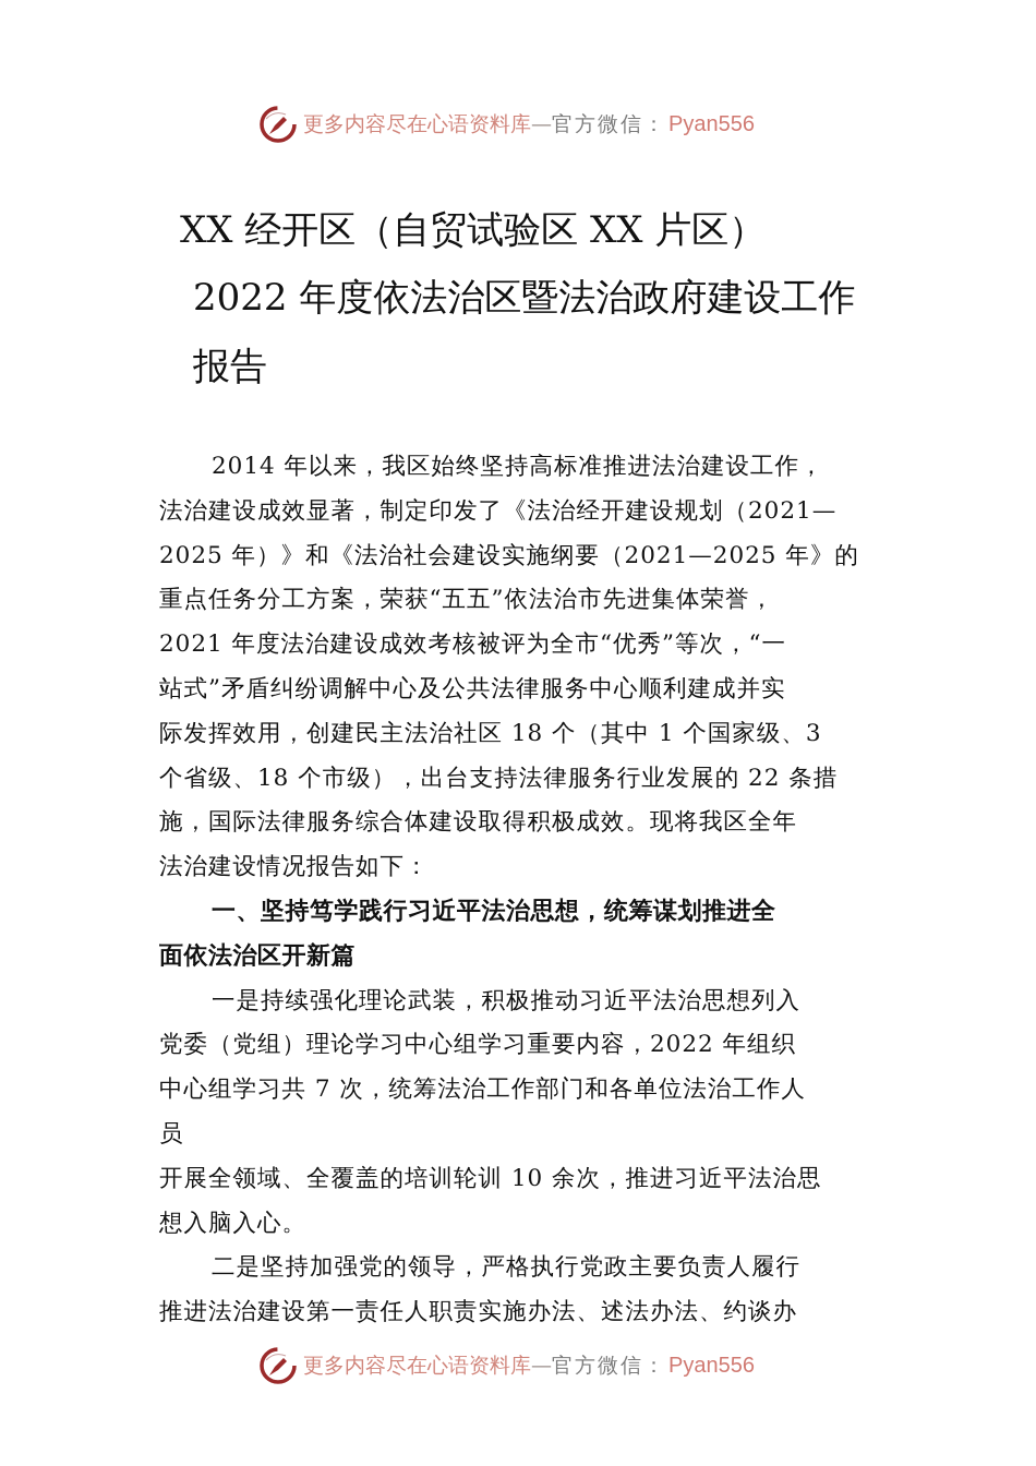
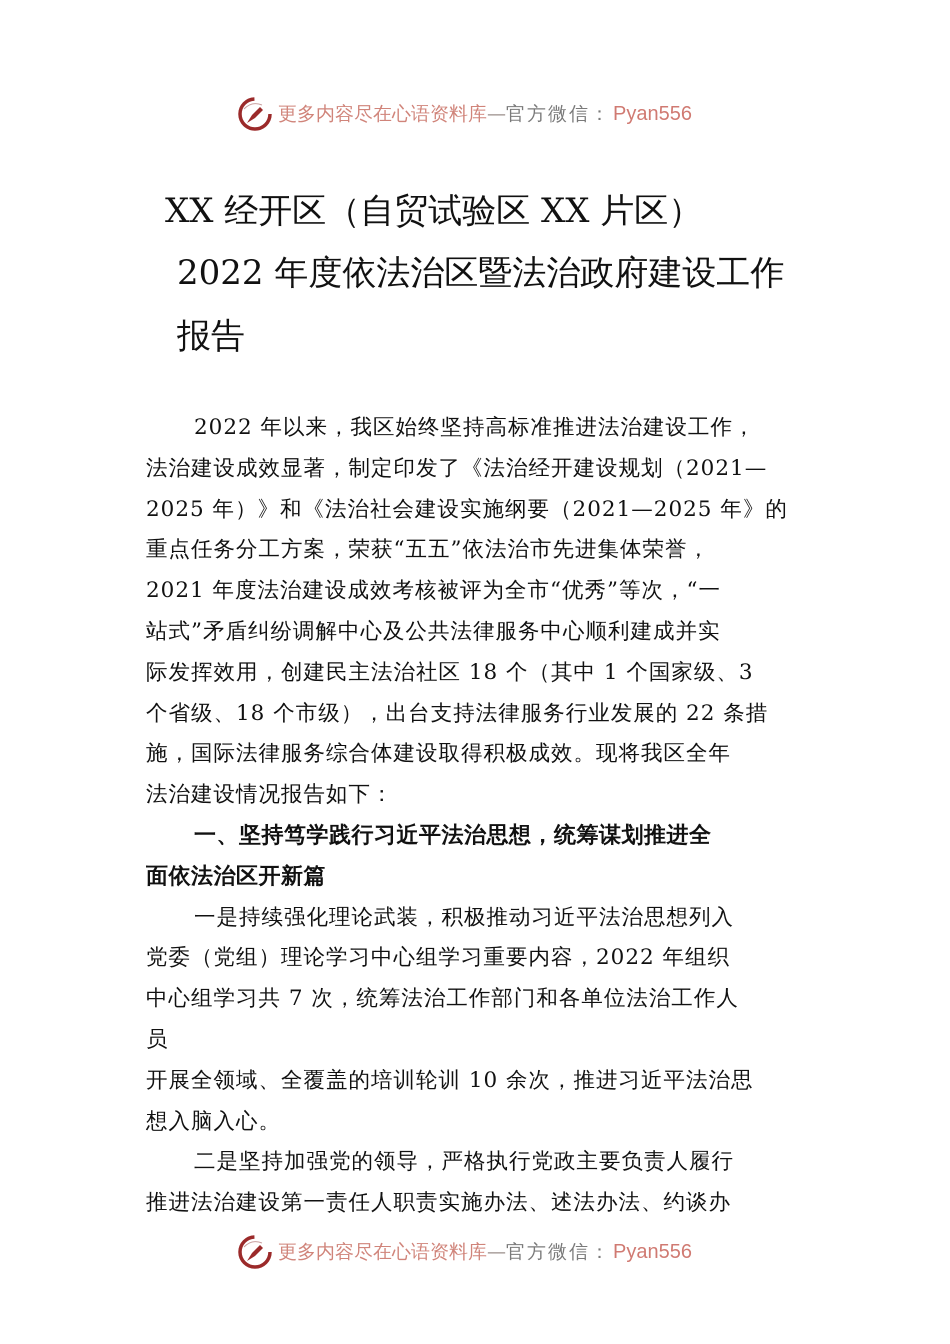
  更多内容尽在心语资料库
  —
  官方微信：
  Pyan556
  XX 经开区（自贸试验区 XX 片区）
  2022 年度依法治区暨法治政府建设工作
  报告
- 2014 年以来，我区始终坚持高标准推进法治建设工作，
+ 2022 年以来，我区始终坚持高标准推进法治建设工作，
  法治建设成效显著，制定印发了《法治经开建设规划（2021—
  2025 年）》和《法治社会建设实施纲要（2021—2025 年》的
  重点任务分工方案，荣获“五五”依法治市先进集体荣誉，
  2021 年度法治建设成效考核被评为全市“优秀”等次，“一
  站式”矛盾纠纷调解中心及公共法律服务中心顺利建成并实
  际发挥效用，创建民主法治社区 18 个（其中 1 个国家级、3
  个省级、18 个市级），出台支持法律服务行业发展的 22 条措
  施，国际法律服务综合体建设取得积极成效。现将我区全年
  法治建设情况报告如下：
  一、坚持笃学践行习近平法治思想，统筹谋划推进全
  面依法治区开新篇
  一是持续强化理论武装，积极推动习近平法治思想列入
  党委（党组）理论学习中心组学习重要内容，2022 年组织
  中心组学习共 7 次，统筹法治工作部门和各单位法治工作人
  员
  开展全领域、全覆盖的培训轮训 10 余次，推进习近平法治思
  想入脑入心。
  二是坚持加强党的领导，严格执行党政主要负责人履行
  推进法治建设第一责任人职责实施办法、述法办法、约谈办
  更多内容尽在心语资料库
  —
  官方微信：
  Pyan556
